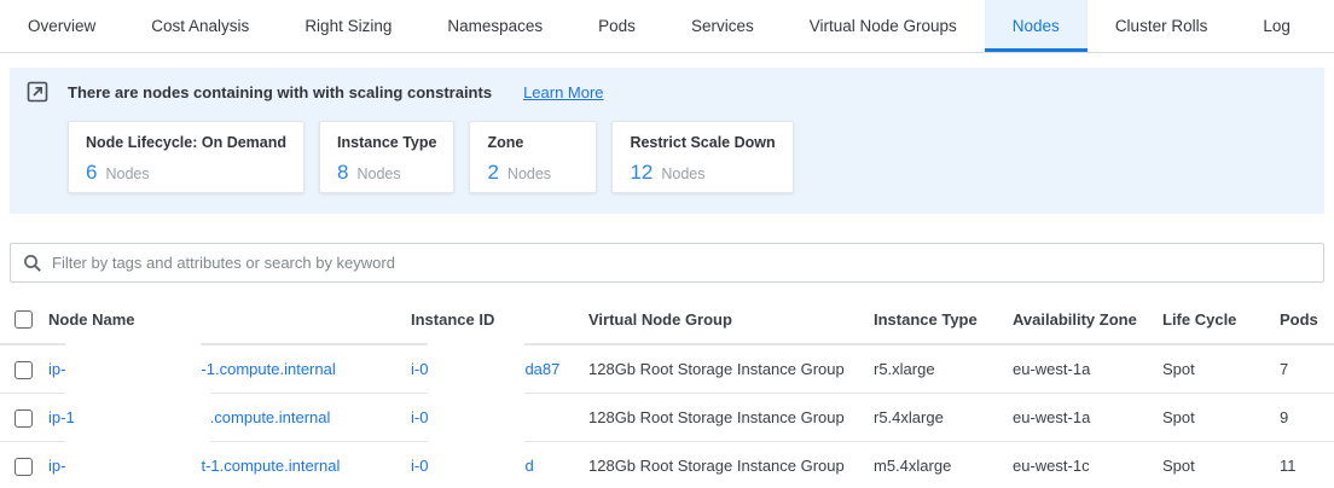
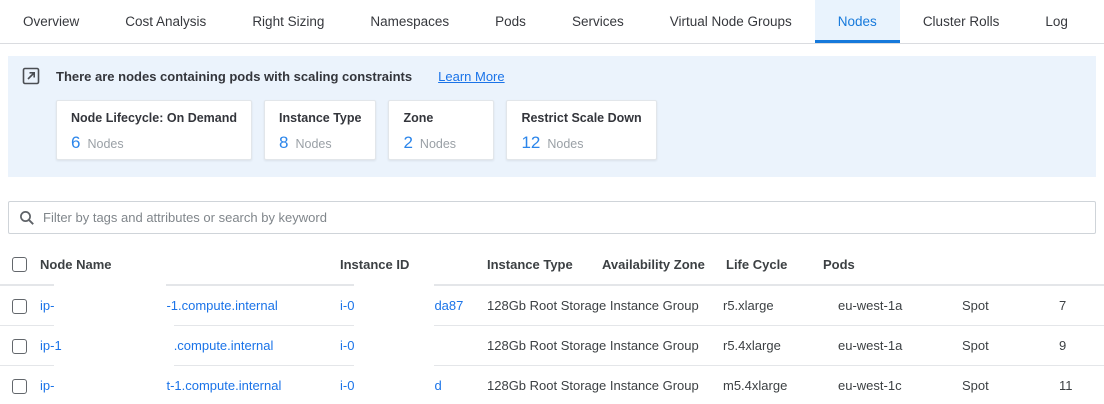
  Overview
  Cost Analysis
  Right Sizing
  Namespaces
  Pods
  Services
  Virtual Node Groups
  Nodes
  Cluster Rolls
  Log
- There are nodes containing with with scaling constraints
+ There are nodes containing pods with scaling constraints
  Learn More
  Node Lifecycle: On Demand
  6
  Nodes
  Instance Type
  8
  Nodes
  Zone
  2
  Nodes
  Restrict Scale Down
  12
  Nodes
  Filter by tags and attributes or search by keyword
  Node Name
  Instance ID
- Virtual Node Group
  Instance Type
  Availability Zone
  Life Cycle
  Pods
  ip-
  -1.compute.internal
  i-0
  da87
  128Gb Root Storage Instance Group
  r5.xlarge
  eu-west-1a
  Spot
  7
  ip-1
  .compute.internal
  i-0
  128Gb Root Storage Instance Group
  r5.4xlarge
  eu-west-1a
  Spot
  9
  ip-
  t-1.compute.internal
  i-0
  d
  128Gb Root Storage Instance Group
  m5.4xlarge
  eu-west-1c
  Spot
  11
